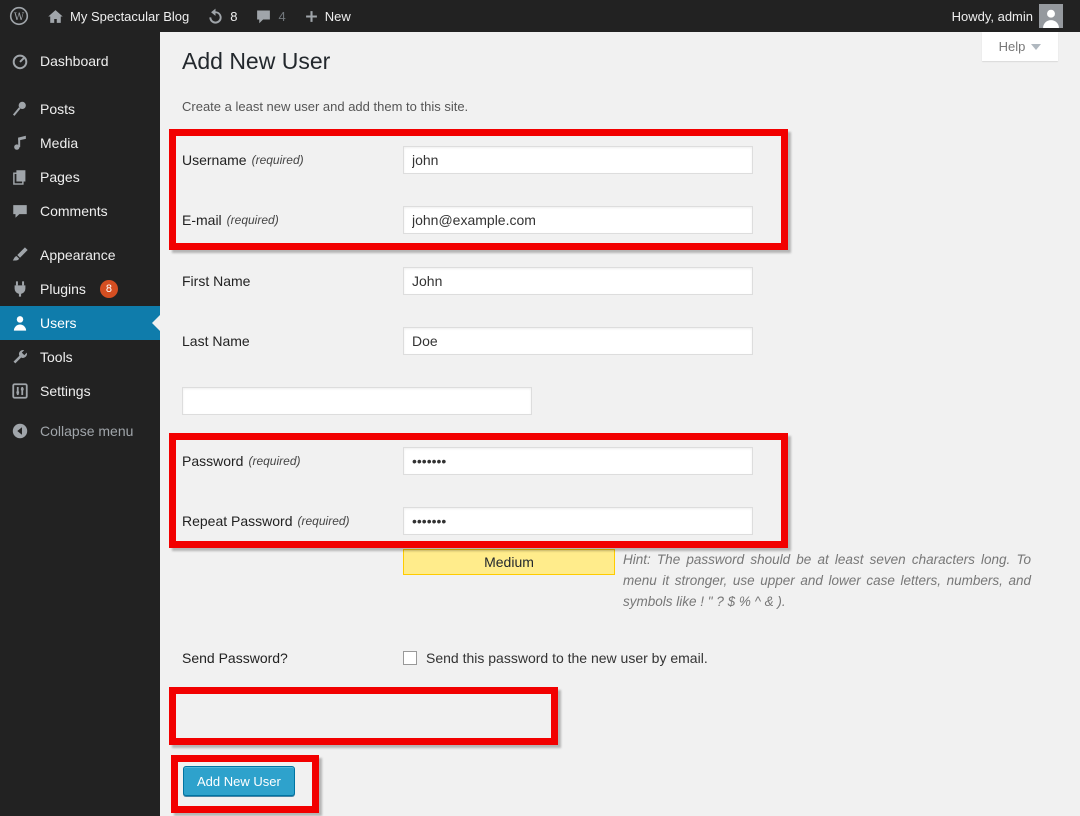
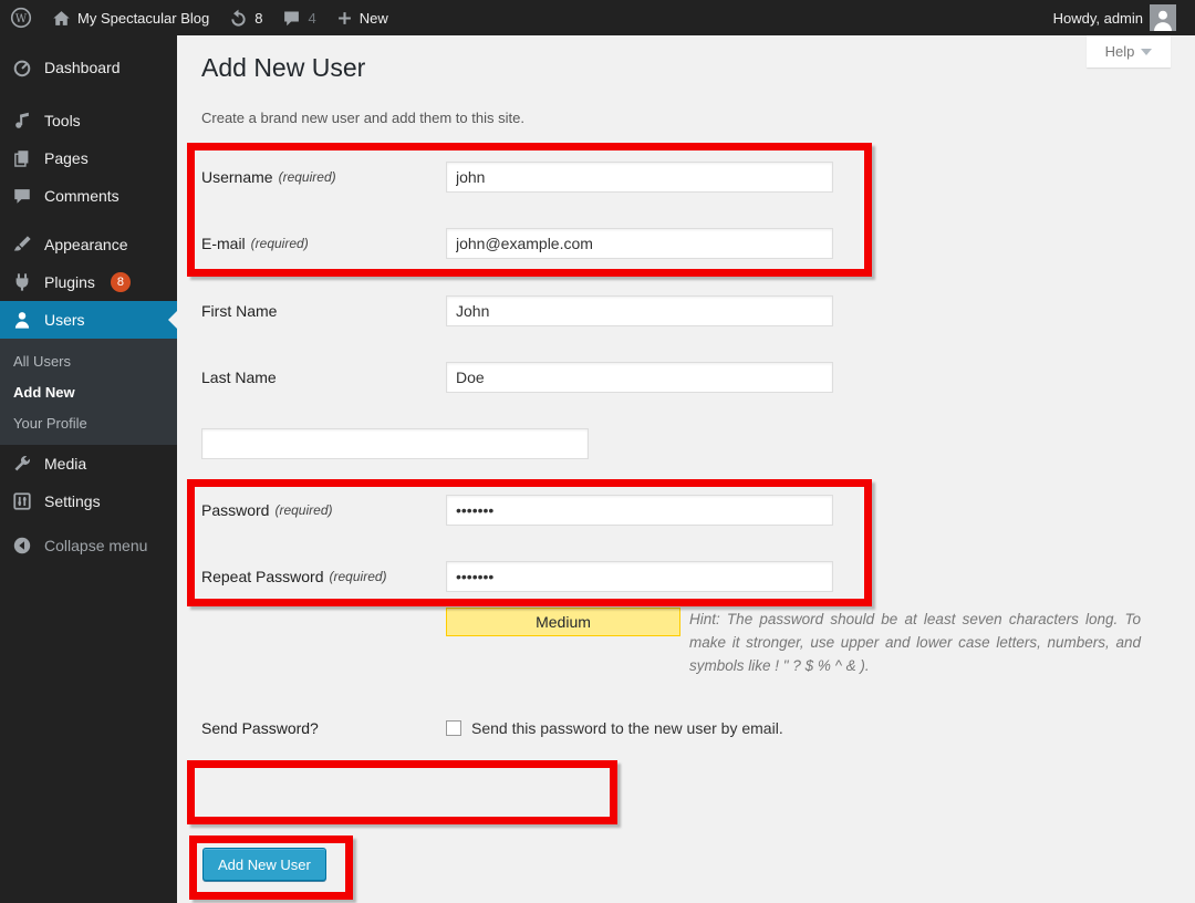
  W
  My Spectacular Blog
  8
  4
  New
  Howdy, admin
  Dashboard
- Posts
- Media
+ Tools
  Pages
  Comments
  Appearance
  Plugins
  8
  Users
+ All Users
+ Add New
+ Your Profile
- Tools
+ Media
  Settings
  Collapse menu
  Help
  Add New User
- Create a least new user and add them to this site.
+ Create a brand new user and add them to this site.
  Username
  (required)
  john
  E-mail
  (required)
  john@example.com
  First Name
  John
  Last Name
  Doe
  Password
  (required)
  •••••••
  Repeat Password
  (required)
  •••••••
  Medium
- Hint: The password should be at least seven characters long. To menu it stronger, use upper and lower case letters, numbers, and symbols like ! " ? $ % ^ & ).
+ Hint: The password should be at least seven characters long. To make it stronger, use upper and lower case letters, numbers, and symbols like ! " ? $ % ^ & ).
  Send Password?
  Send this password to the new user by email.
  Add New User
